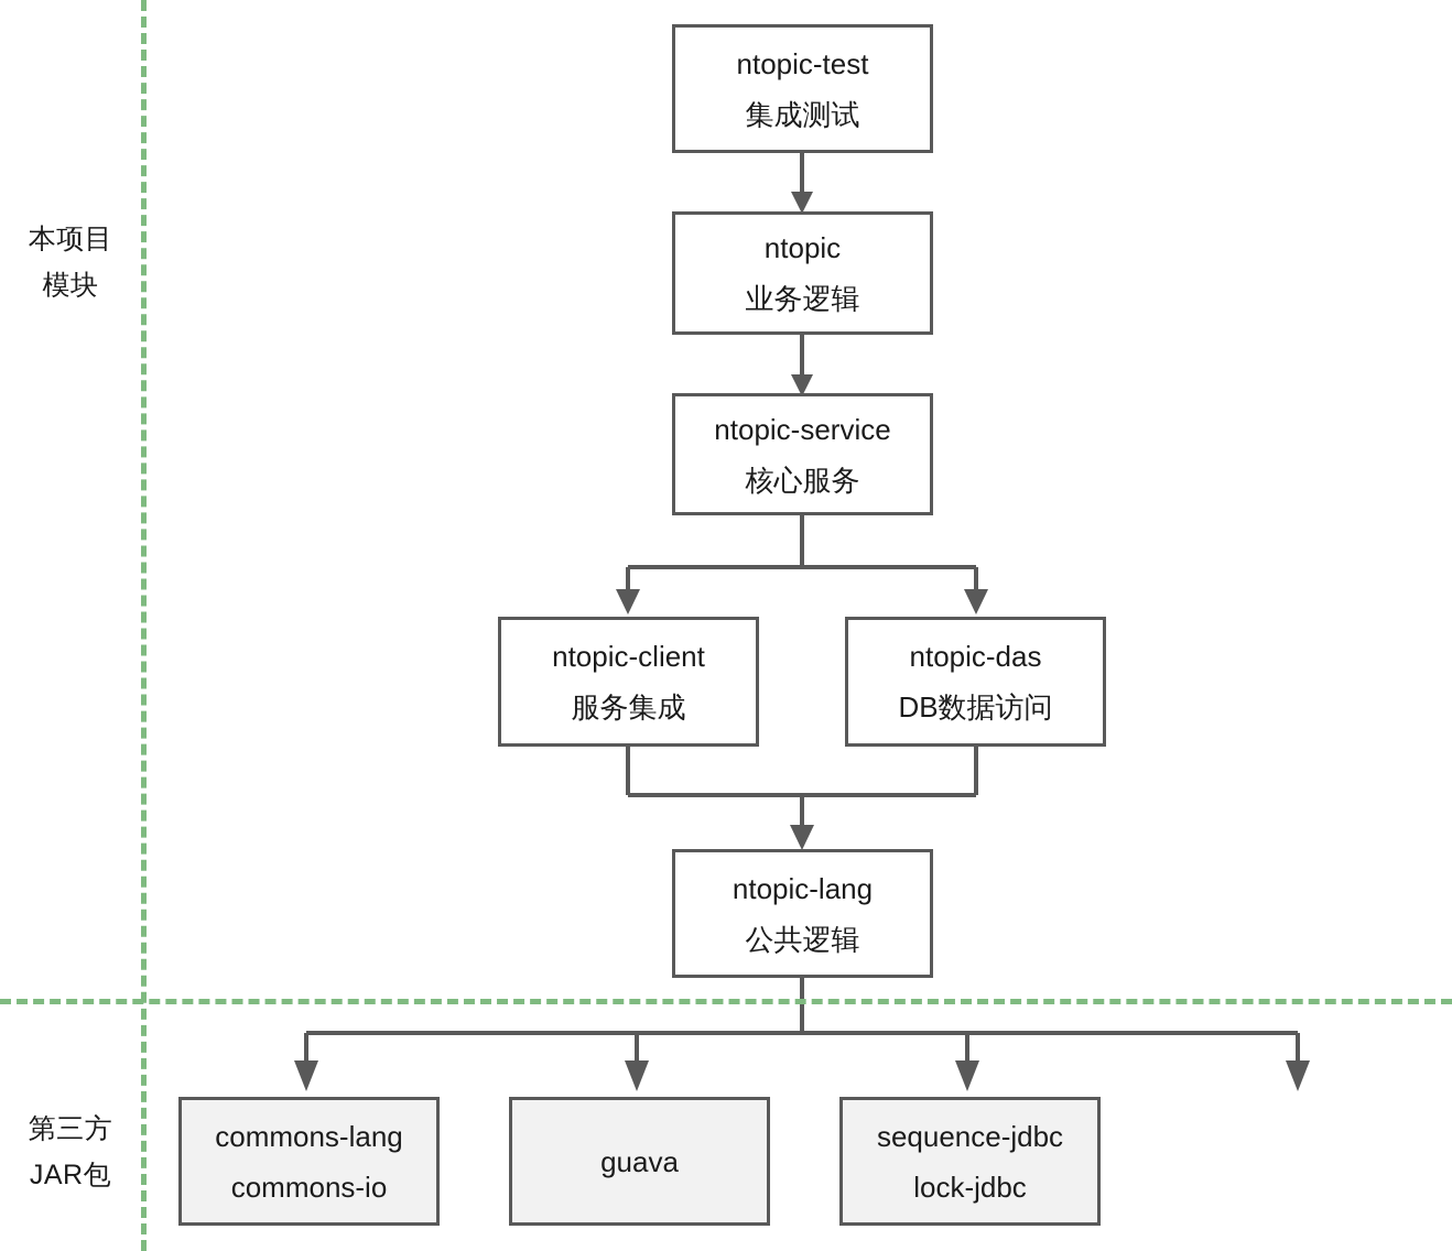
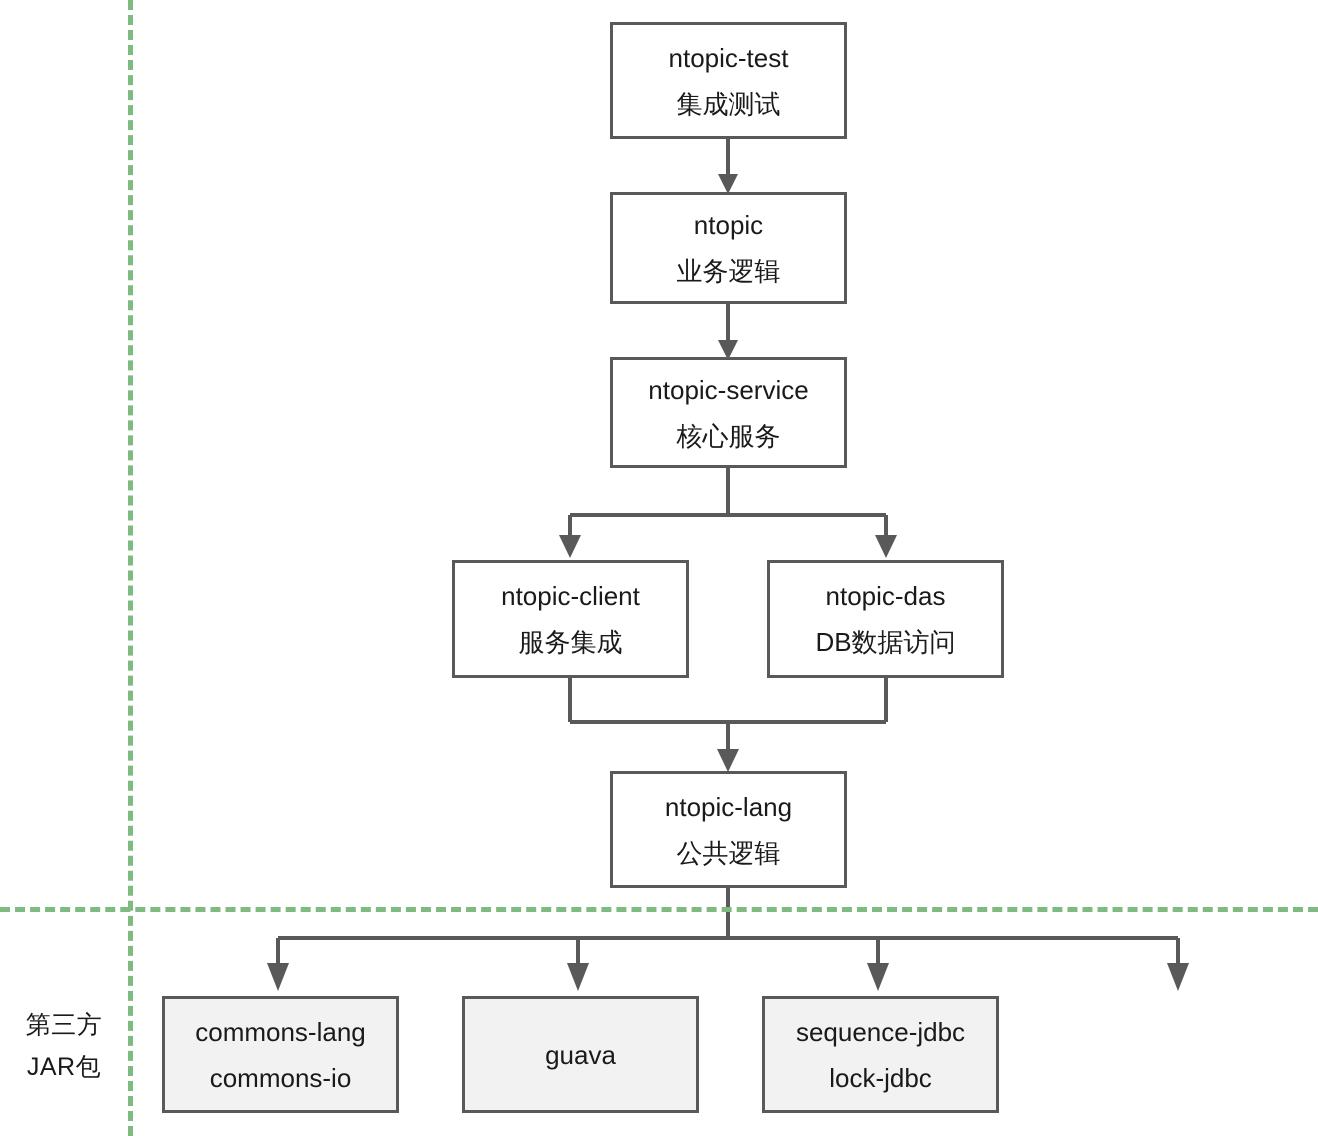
- 本项目
- 模块
  第三方
  JAR包
  ntopic-test
  集成测试
  ntopic
  业务逻辑
  ntopic-service
  核心服务
  ntopic-client
  服务集成
  ntopic-das
  DB数据访问
  ntopic-lang
  公共逻辑
  commons-lang
  commons-io
  guava
  sequence-jdbc
  lock-jdbc
